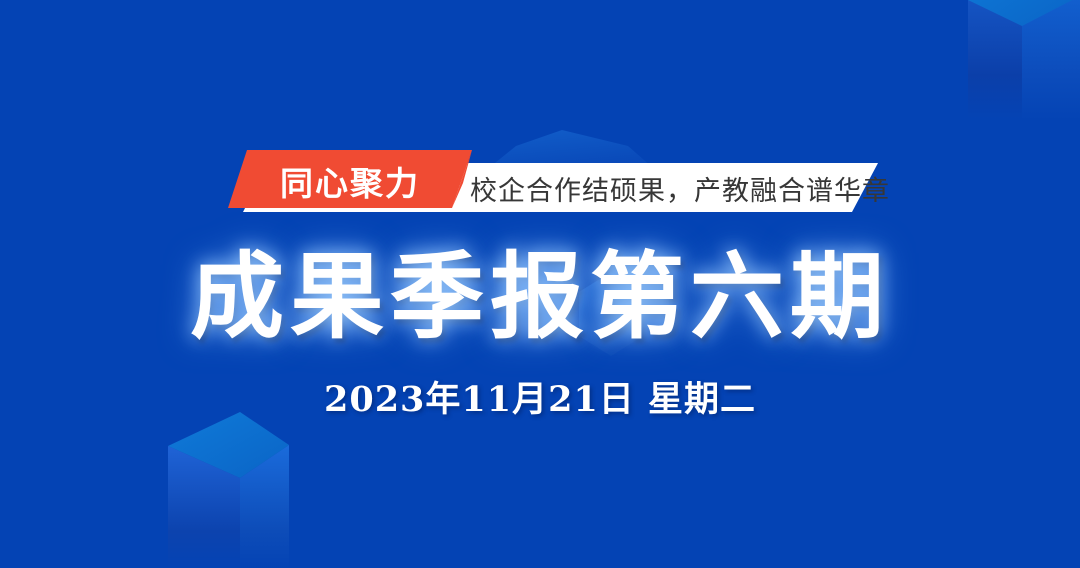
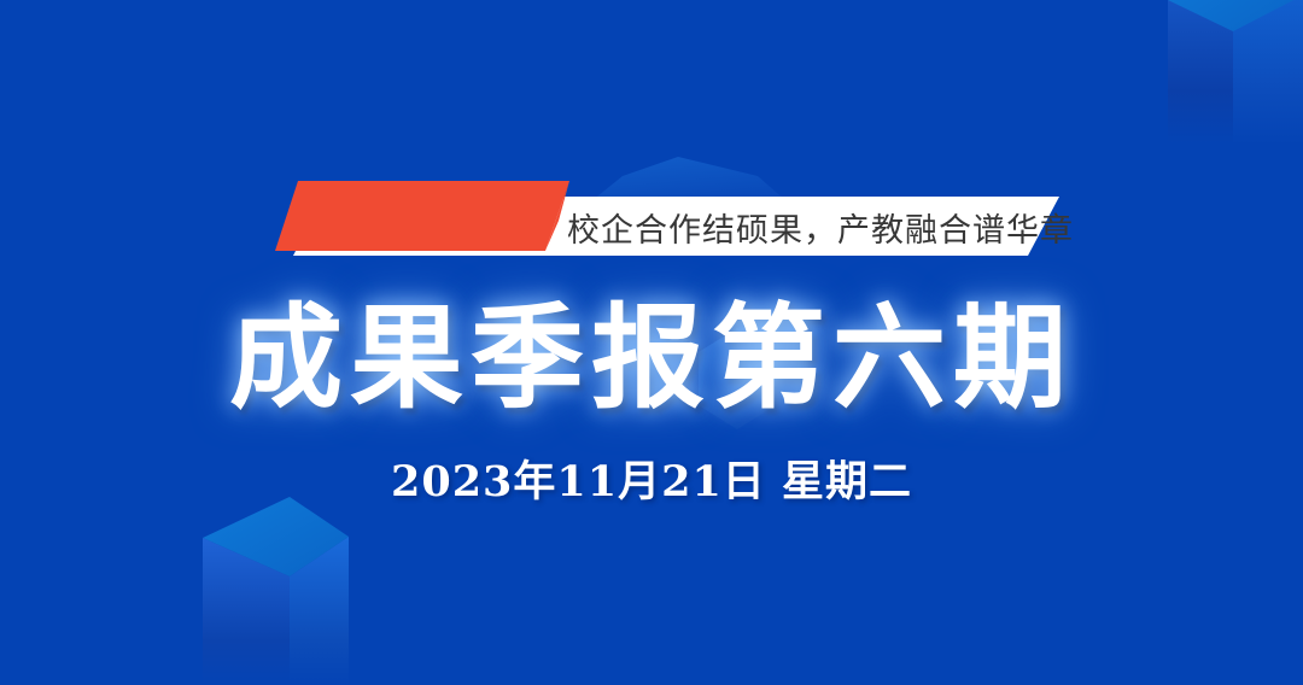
- 同心聚力
  校企合作结硕果，产教融合谱华章
  成果季报第六期
  2023年11月21日 星期二
